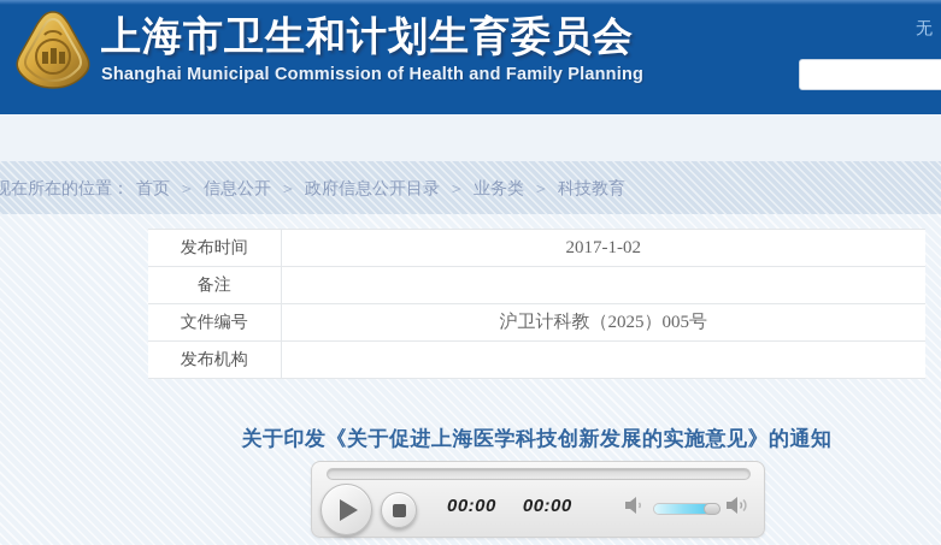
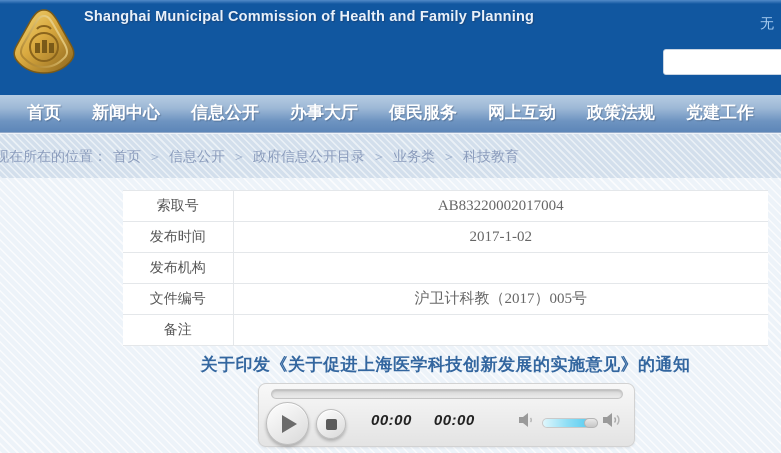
- 上海市卫生和计划生育委员会
  Shanghai Municipal Commission of Health and Family Planning
  无
+ 首页
+ 新闻中心
+ 信息公开
+ 办事大厅
+ 便民服务
+ 网上互动
+ 政策法规
+ 党建工作
  现在所在的位置： 首页 ＞ 信息公开 ＞ 政府信息公开目录 ＞ 业务类 ＞ 科技教育
+ 索取号	AB83220002017004
  发布时间	2017-1-02
- 备注
+ 发布机构
- 文件编号	沪卫计科教（2025）005号
+ 文件编号	沪卫计科教（2017）005号
- 发布机构
+ 备注
  关于印发《关于促进上海医学科技创新发展的实施意见》的通知
  00:00 00:00
